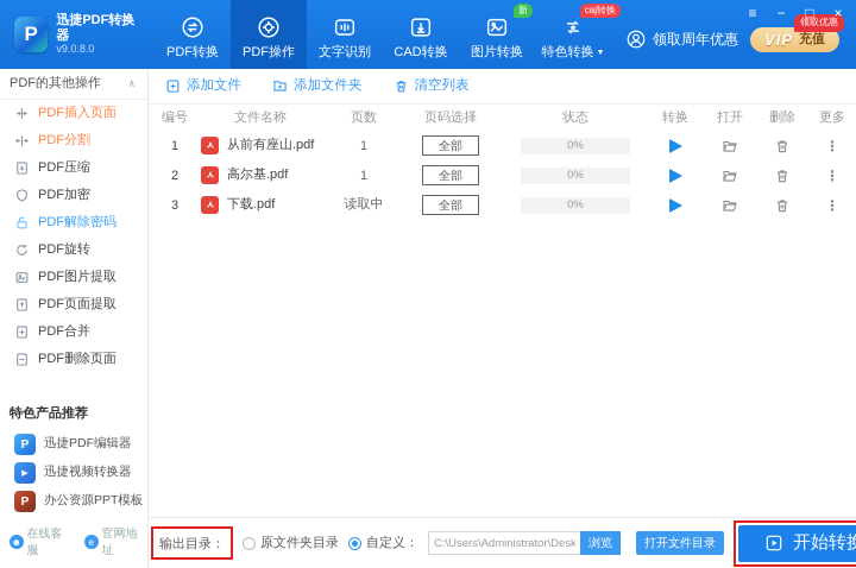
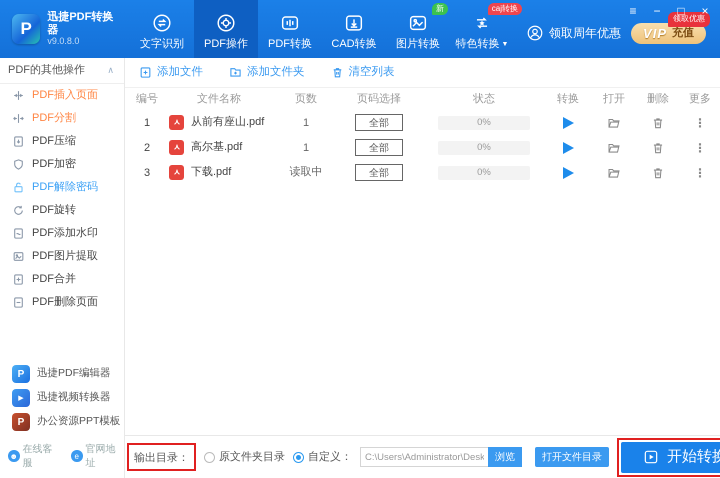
  P
  迅捷PDF转换器
  v9.0.8.0
- PDF转换
+ 文字识别
  PDF操作
- 文字识别
+ PDF转换
  CAD转换
  新
  图片转换
  caj转换
  特色转换
  领取周年优惠
  领取优惠
  VIP
  充值
  ≡
  −
  □
  ×
  PDF的其他操作
  ∧
  PDF插入页面
  PDF分割
  PDF压缩
  PDF加密
  PDF解除密码
  PDF旋转
+ PDF添加水印
  PDF图片提取
- PDF页面提取
  PDF合并
  PDF删除页面
- 特色产品推荐
  P
  迅捷PDF编辑器
  迅捷视频转换器
  P
  办公资源PPT模板
  ☻
  在线客服
  e
  官网地址
  添加文件
  添加文件夹
  清空列表
  编号
  文件名称
  页数
  页码选择
  状态
  转换
  打开
  删除
  更多
  1
  从前有座山.pdf
  1
  全部
  0%
  ⋮
  2
  高尔基.pdf
  1
  全部
  0%
  ⋮
  3
  下载.pdf
  读取中
  全部
  0%
  ⋮
  输出目录：
  原文件夹目录
  自定义：
  C:\Users\Administrator\Desk
  浏览
  打开文件目录
  开始转
